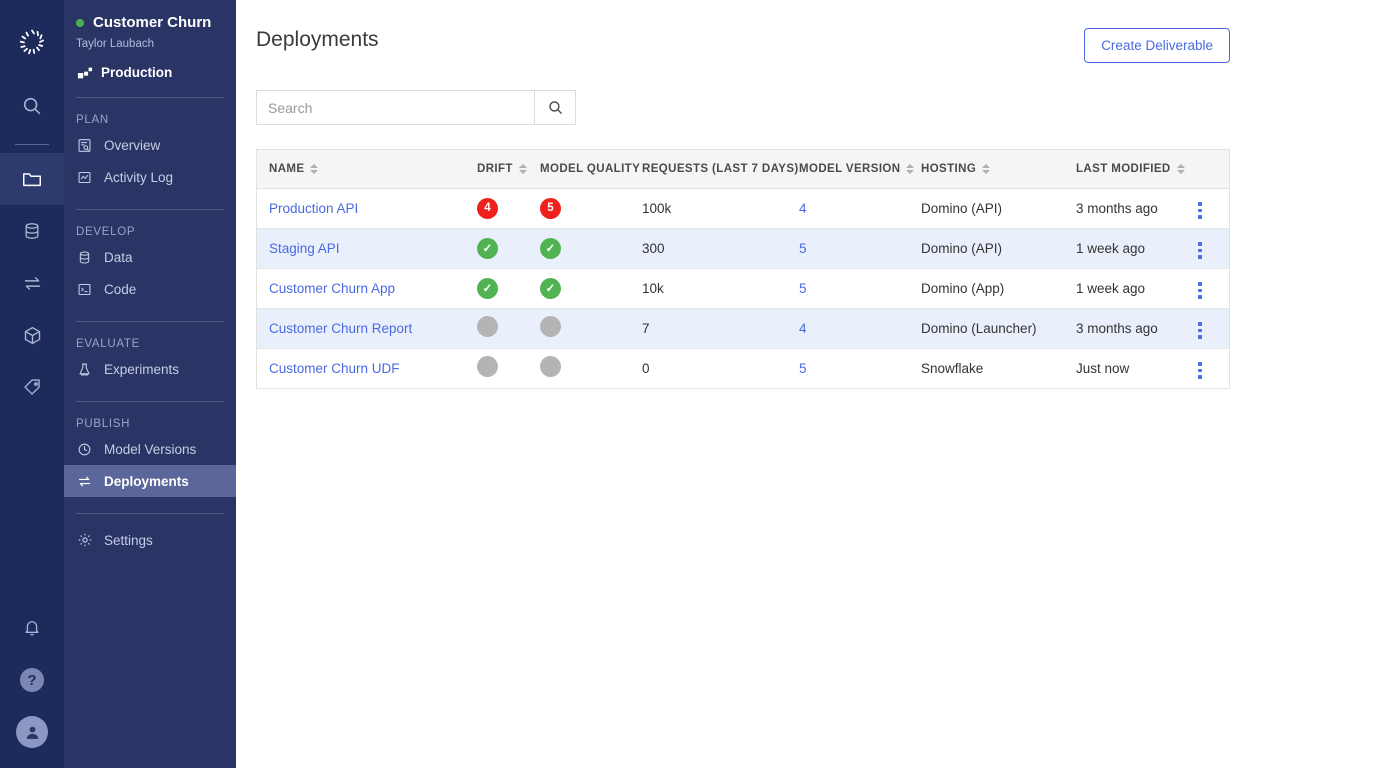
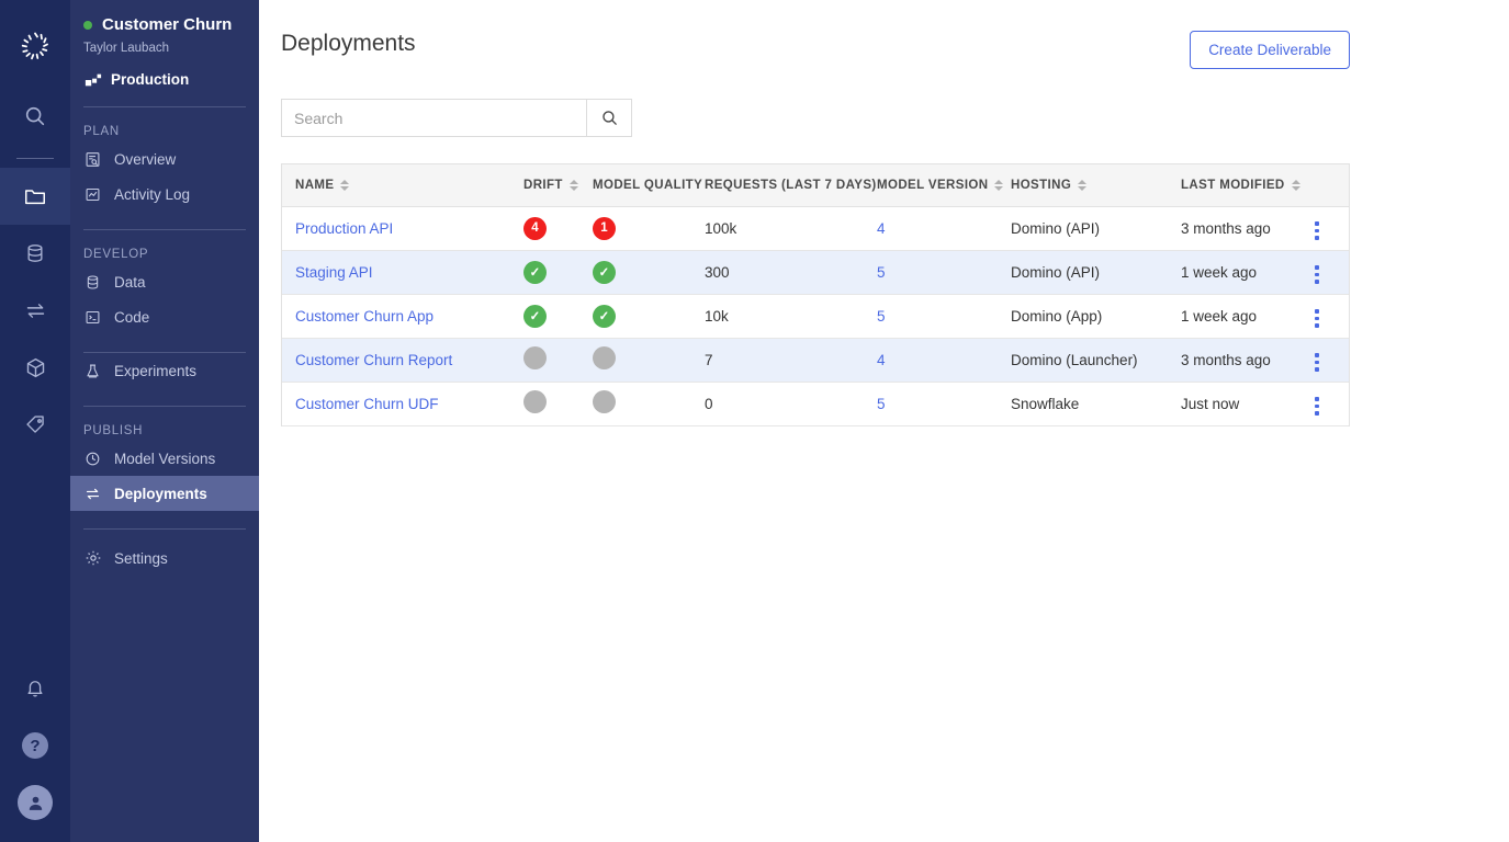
  ?
  Customer Churn
  Taylor Laubach
  Production
  PLAN
  Overview
  Activity Log
  DEVELOP
  Data
  Code
- EVALUATE
  Experiments
  PUBLISH
  Model Versions
  Deployments
  Settings
  Deployments
  Create Deliverable
  Search
  NAME	DRIFT	MODEL QUALITY	REQUESTS (LAST 7 DAYS)	MODEL VERSION	HOSTING	LAST MODIFIED
- Production API	4	5	100k	4	Domino (API)	3 months ago
+ Production API	4	1	100k	4	Domino (API)	3 months ago
  Staging API	✓	✓	300	5	Domino (API)	1 week ago
  Customer Churn App	✓	✓	10k	5	Domino (App)	1 week ago
  Customer Churn Report			7	4	Domino (Launcher)	3 months ago
  Customer Churn UDF			0	5	Snowflake	Just now
